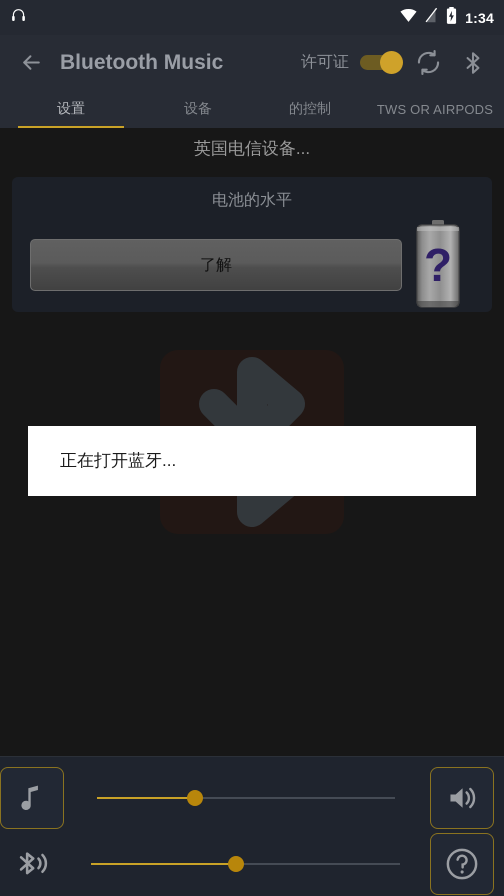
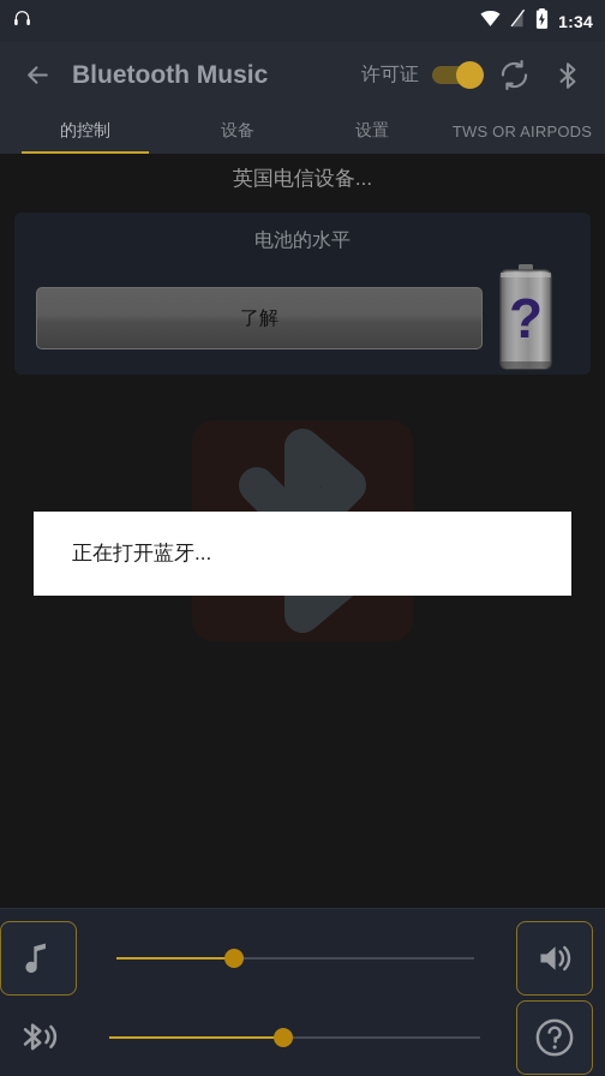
  1:34
  Bluetooth Music
  许可证
- 设置
+ 的控制
  设备
- 的控制
+ 设置
  TWS OR AIRPODS
  英国电信设备...
  电池的水平
  了解
  ?
  正在打开蓝牙...
